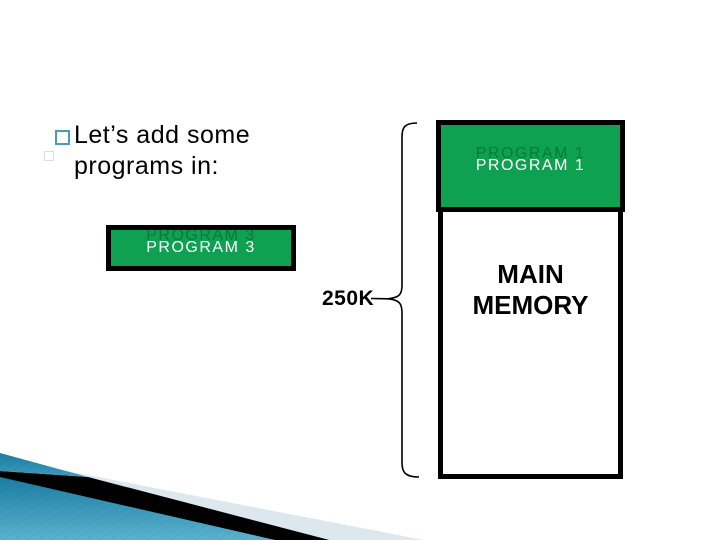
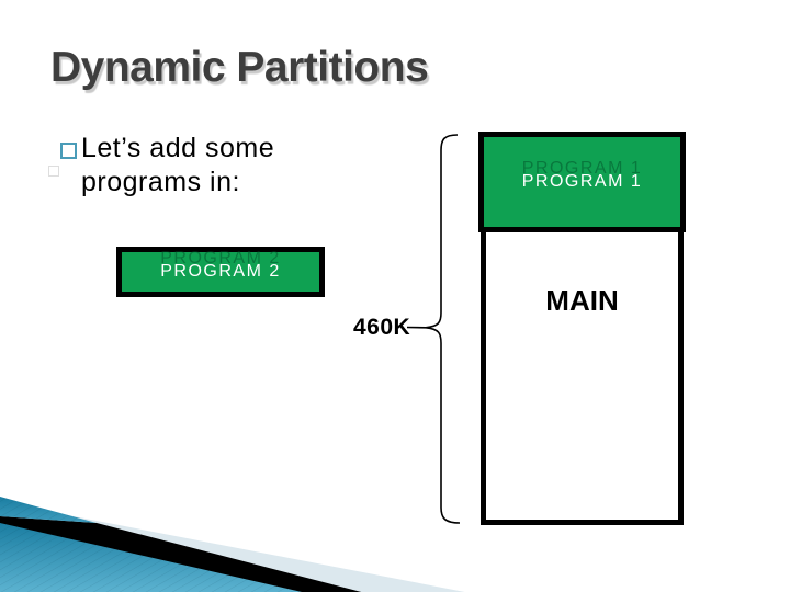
+ Dynamic Partitions
  Let’s add some programs in:
  PROGRAM 1
- PROGRAM 3
+ PROGRAM 2
  MAIN
- MEMORY
- 250K
+ 460K
